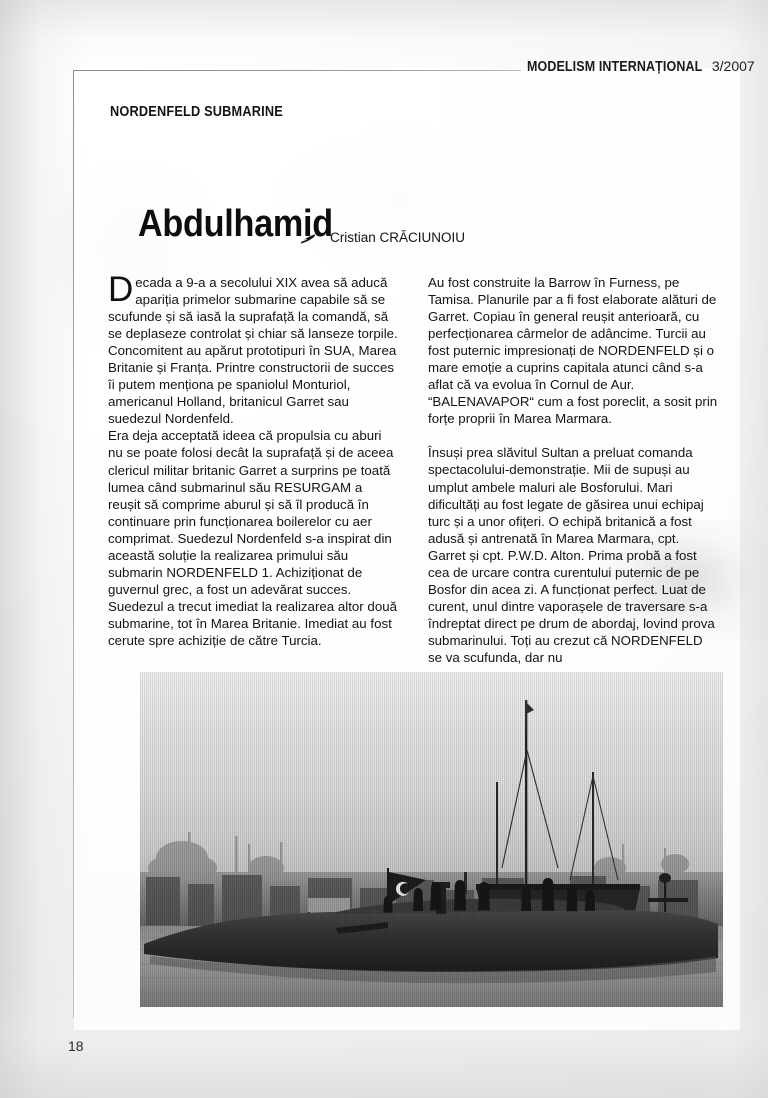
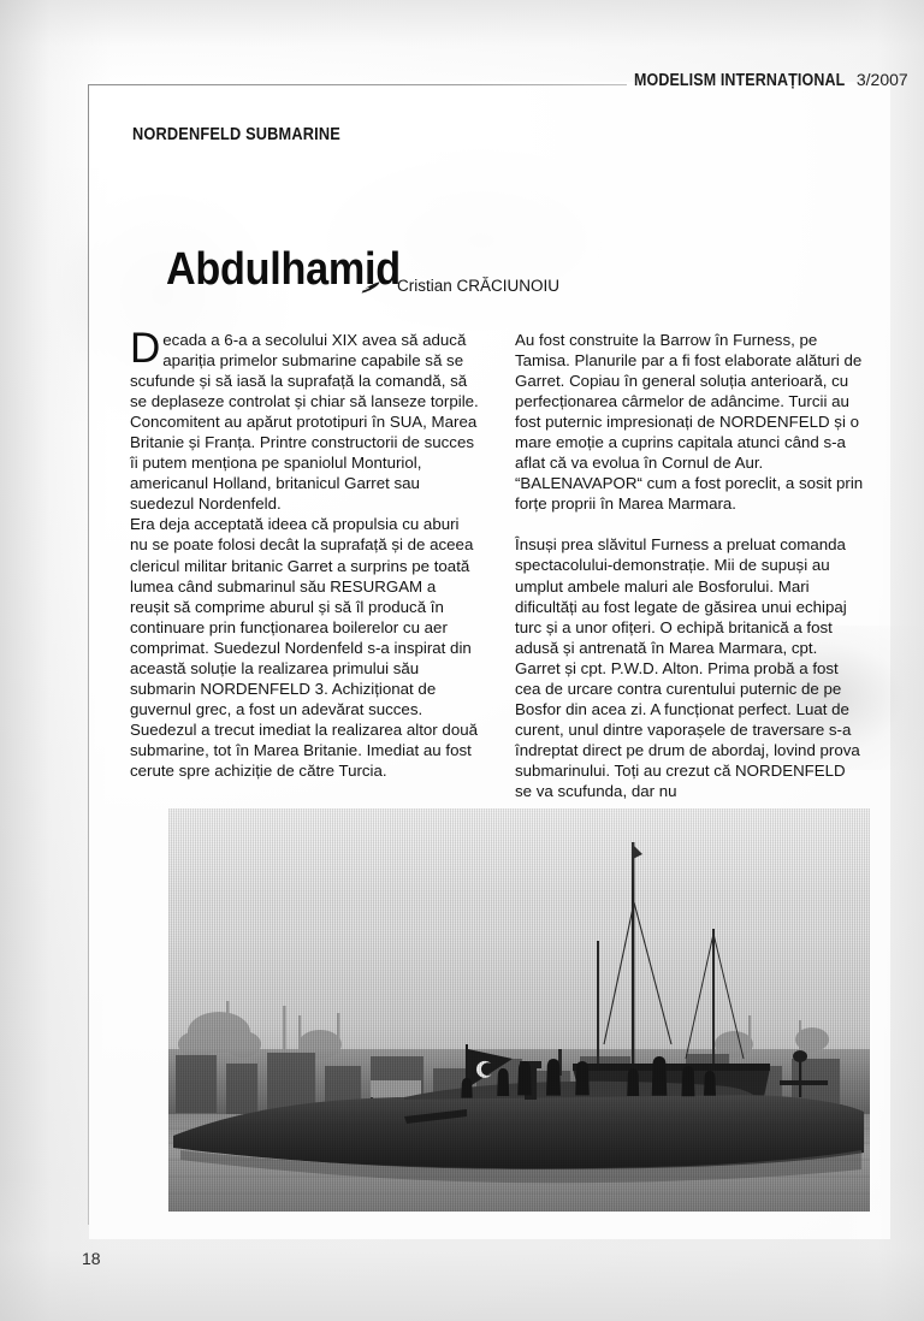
  MODELISM INTERNAȚIONAL
  3/2007
  NORDENFELD SUBMARINE
  Abdulhamid
  Cristian CRĂCIUNOIU
  D
- ecada a 9-a a secolului XIX avea să aducă apariția primelor submarine capabile să se scufunde și să iasă la suprafață la comandă, să se deplaseze controlat și chiar să lanseze torpile. Concomitent au apărut prototipuri în SUA, Marea Britanie și Franța. Printre constructorii de succes îi putem menționa pe spaniolul Monturiol, americanul Holland, britanicul Garret sau suedezul Nordenfeld.
+ ecada a 6-a a secolului XIX avea să aducă apariția primelor submarine capabile să se scufunde și să iasă la suprafață la comandă, să se deplaseze controlat și chiar să lanseze torpile. Concomitent au apărut prototipuri în SUA, Marea Britanie și Franța. Printre constructorii de succes îi putem menționa pe spaniolul Monturiol, americanul Holland, britanicul Garret sau suedezul Nordenfeld.
- Era deja acceptată ideea că propulsia cu aburi nu se poate folosi decât la suprafață și de aceea clericul militar britanic Garret a surprins pe toată lumea când submarinul său RESURGAM a reușit să comprime aburul și să îl producă în continuare prin funcționarea boilerelor cu aer comprimat. Suedezul Nordenfeld s-a inspirat din această soluție la realizarea primului său submarin NORDENFELD 1. Achiziționat de guvernul grec, a fost un adevărat succes. Suedezul a trecut imediat la realizarea altor două submarine, tot în Marea Britanie. Imediat au fost cerute spre achiziție de către Turcia.
+ Era deja acceptată ideea că propulsia cu aburi nu se poate folosi decât la suprafață și de aceea clericul militar britanic Garret a surprins pe toată lumea când submarinul său RESURGAM a reușit să comprime aburul și să îl producă în continuare prin funcționarea boilerelor cu aer comprimat. Suedezul Nordenfeld s-a inspirat din această soluție la realizarea primului său submarin NORDENFELD 3. Achiziționat de guvernul grec, a fost un adevărat succes. Suedezul a trecut imediat la realizarea altor două submarine, tot în Marea Britanie. Imediat au fost cerute spre achiziție de către Turcia.
- Au fost construite la Barrow în Furness, pe Tamisa. Planurile par a fi fost elaborate alături de Garret. Copiau în general reușit anterioară, cu perfecționarea cârmelor de adâncime. Turcii au fost puternic impresionați de NORDENFELD și o mare emoție a cuprins capitala atunci când s-a aflat că va evolua în Cornul de Aur. “BALENAVAPOR“ cum a fost poreclit, a sosit prin forțe proprii în Marea Marmara.
+ Au fost construite la Barrow în Furness, pe Tamisa. Planurile par a fi fost elaborate alături de Garret. Copiau în general soluția anterioară, cu perfecționarea cârmelor de adâncime. Turcii au fost puternic impresionați de NORDENFELD și o mare emoție a cuprins capitala atunci când s-a aflat că va evolua în Cornul de Aur. “BALENAVAPOR“ cum a fost poreclit, a sosit prin forțe proprii în Marea Marmara.
- Însuși prea slăvitul Sultan a preluat comanda spectacolului-demonstrație. Mii de supuși au umplut ambele maluri ale Bosforului. Mari dificultăți au fost legate de găsirea unui echipaj turc și a unor ofițeri. O echipă britanică a fost adusă și antrenată în Marea Marmara, cpt. Garret și cpt. P.W.D. Alton. Prima probă a fost cea de urcare contra curentului puternic de pe Bosfor din acea zi. A funcționat perfect. Luat de curent, unul dintre vaporașele de traversare s-a îndreptat direct pe drum de abordaj, lovind prova submarinului. Toți au crezut că NORDENFELD se va scufunda, dar nu
+ Însuși prea slăvitul Furness a preluat comanda spectacolului-demonstrație. Mii de supuși au umplut ambele maluri ale Bosforului. Mari dificultăți au fost legate de găsirea unui echipaj turc și a unor ofițeri. O echipă britanică a fost adusă și antrenată în Marea Marmara, cpt. Garret și cpt. P.W.D. Alton. Prima probă a fost cea de urcare contra curentului puternic de pe Bosfor din acea zi. A funcționat perfect. Luat de curent, unul dintre vaporașele de traversare s-a îndreptat direct pe drum de abordaj, lovind prova submarinului. Toți au crezut că NORDENFELD se va scufunda, dar nu
  18
